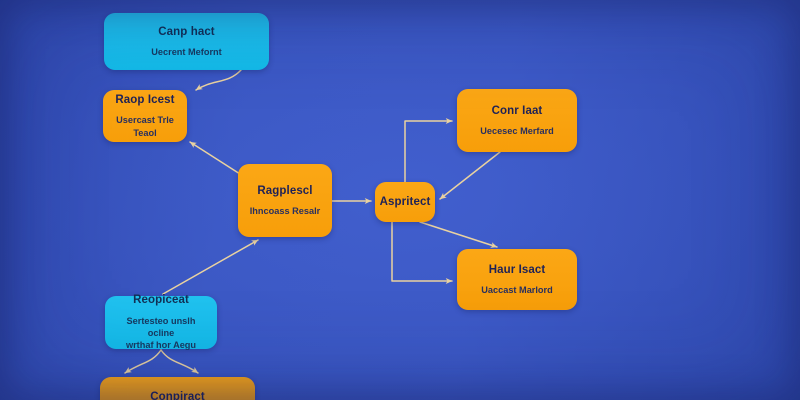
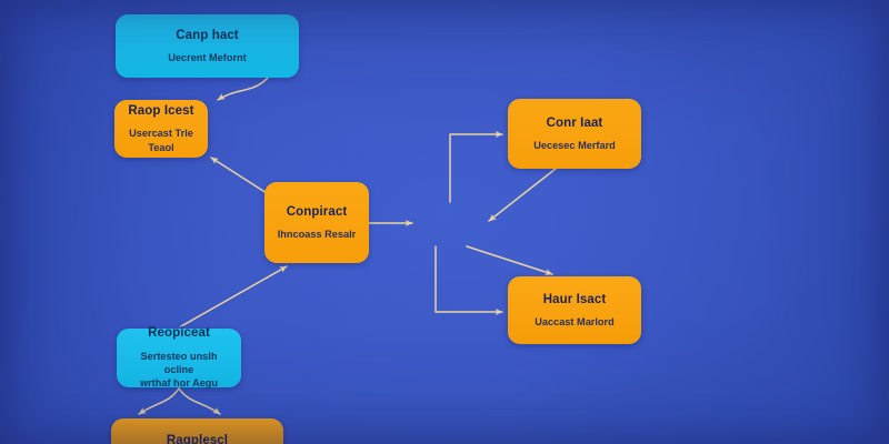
  Canp hact
  Uecrent Mefornt
  Raop Icest
  Usercast Trle Teaol
- Ragplescl
+ Conpiract
  Ihncoass Resalr
- Aspritect
  Conr Iaat
  Uecesec Merfard
  Haur Isact
  Uaccast Marlord
  Reopiceat
  Sertesteo unslh ocline
  wrthaf hor Aegu
- Conpiract
+ Ragplescl
